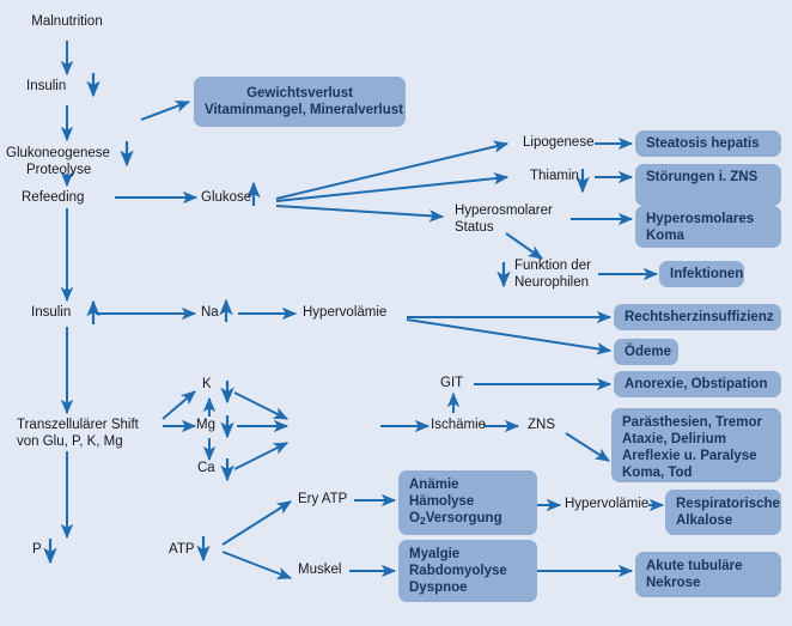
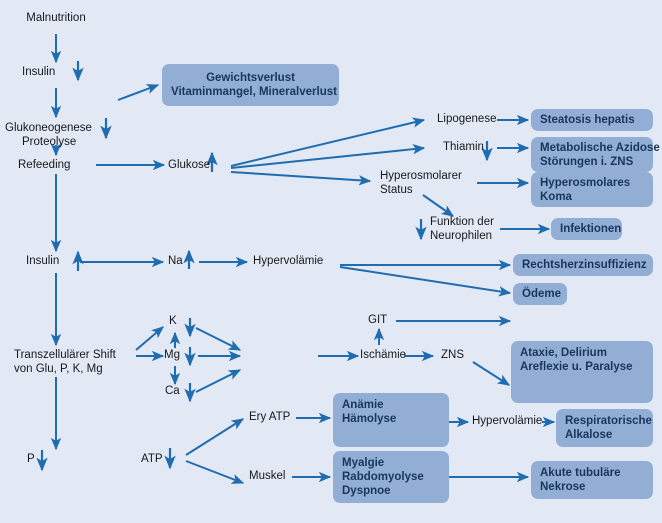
  Malnutrition
  Insulin
  Glukoneogenese
  Proteolyse
  Refeeding
  Glukose
  Lipogenese
  Thiamin
  Hyperosmolarer
  Status
  Funktion der
  Neurophilen
  Insulin
  Na
  Hypervolämie
  Transzellulärer Shift
  von Glu, P, K, Mg
  K
  Mg
  Ca
  GIT
  Ischämie
  ZNS
  P
  ATP
  Ery ATP
  Muskel
  Hypervolämie
  Gewichtsverlust
  Vitaminmangel, Mineralverlust
  Steatosis hepatis
+ Metabolische Azidose
  Störungen i. ZNS
  Hyperosmolares
  Koma
  Infektionen
  Rechtsherzinsuffizienz
  Ödeme
- Anorexie, Obstipation
- Parästhesien, Tremor
  Ataxie, Delirium
  Areflexie u. Paralyse
- Koma, Tod
  Anämie
  Hämolyse
- O2Versorgung
  Respiratorische
  Alkalose
  Myalgie
  Rabdomyolyse
  Dyspnoe
  Akute tubuläre
  Nekrose
